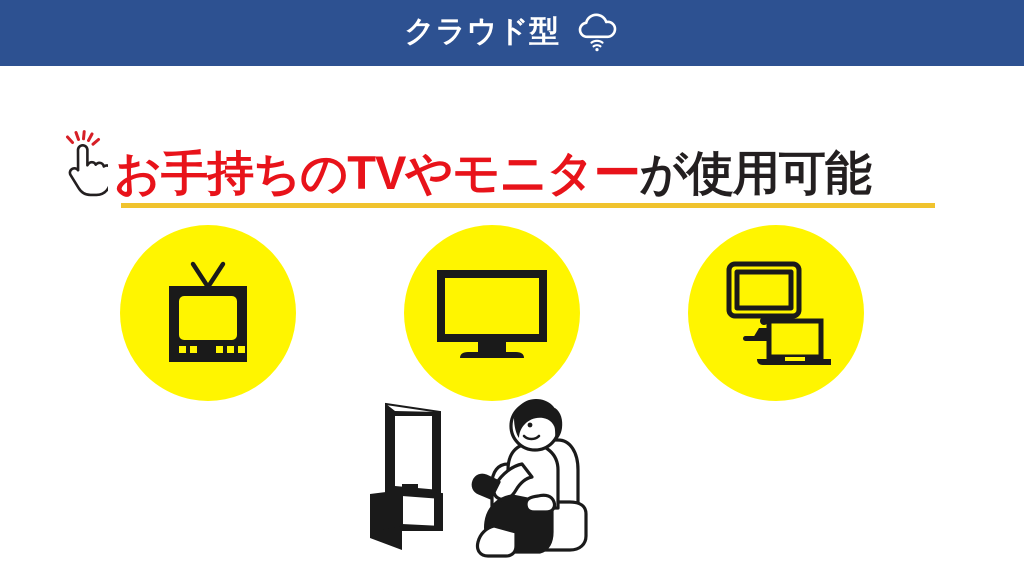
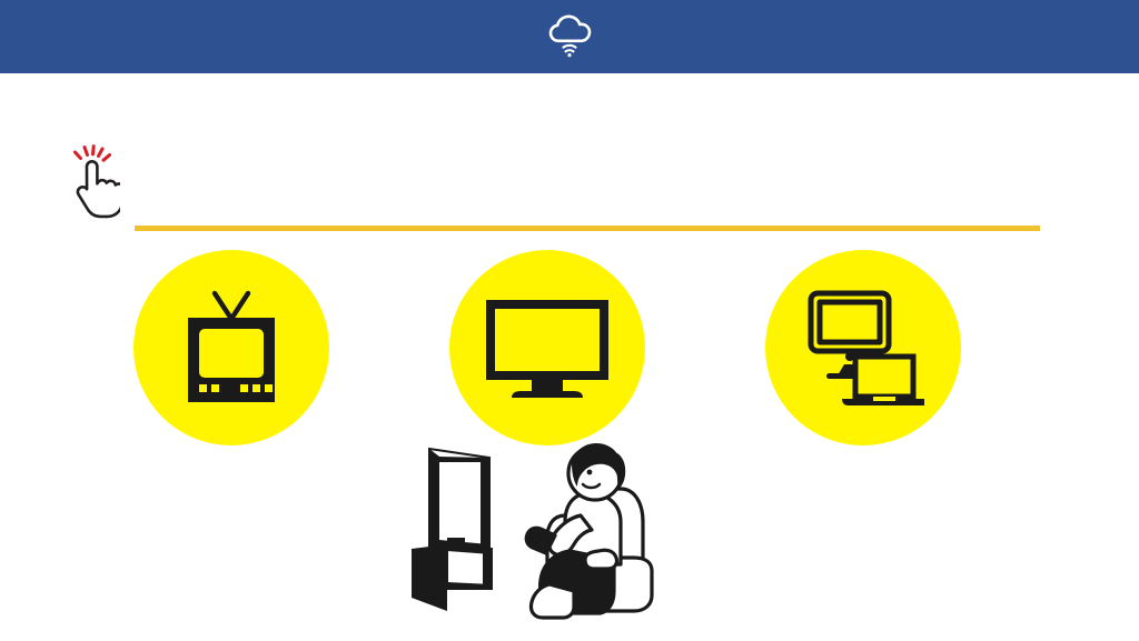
- クラウド型
- お手持ちのTVやモニターが使用可能
